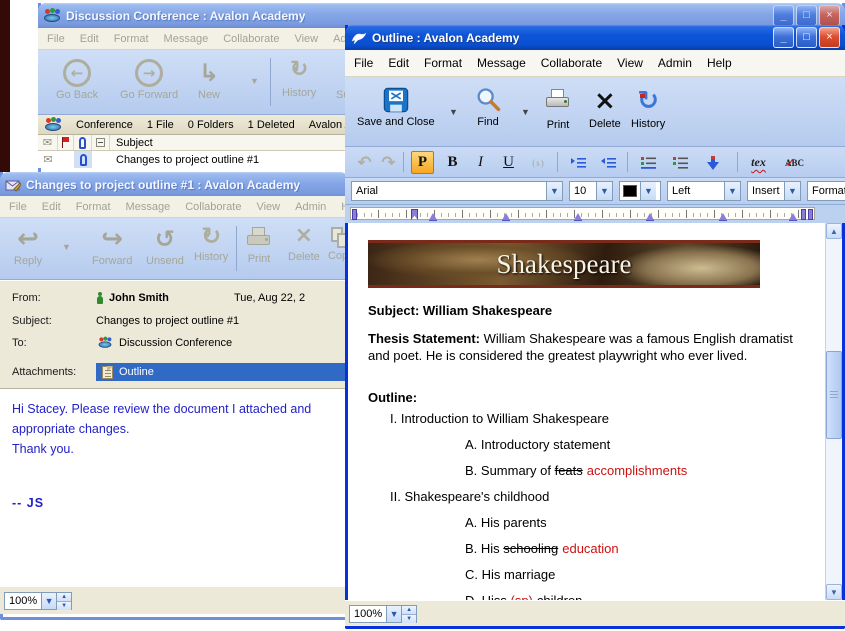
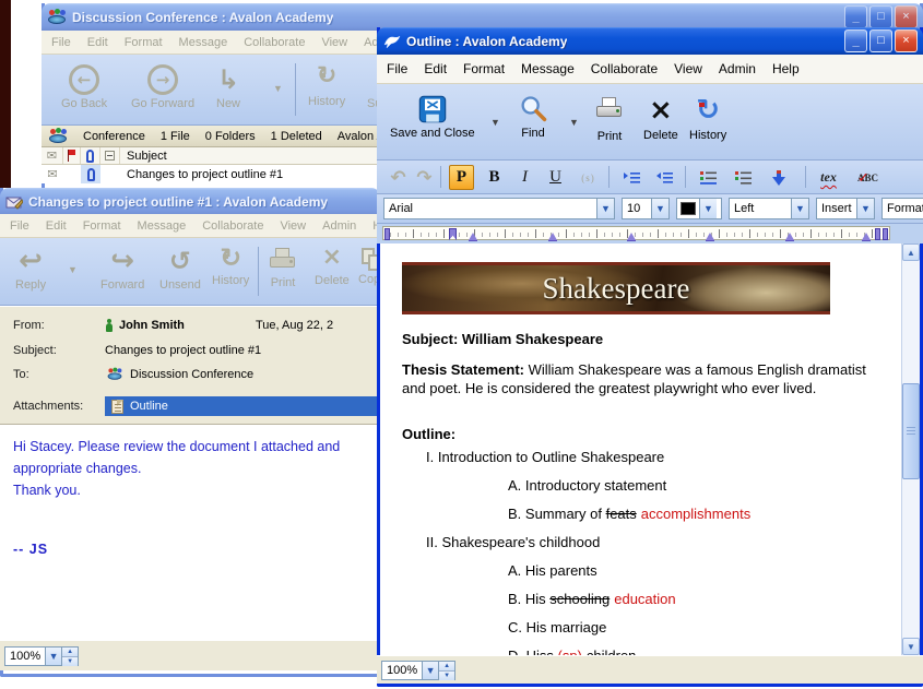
  Discussion Conference : Avalon Academy
  _
  □
  ×
  File
  Edit
  Format
  Message
  Collaborate
  View
  ←
  Go Back
  →
  Go Forward
  ↳
  New
  ▼
  ↻
  History
  Conference
  1 File
  0 Folders
  1 Deleted
  ✉
  Subject
  ✉
  Changes to project outline #1
  Changes to project outline #1 : Avalon Academy
  File
  Edit
  Format
  Message
  Collaborate
  View
  Admin
  ↩
  Reply
  ▼
  ↪
  Forward
  ↺
  Unsend
  ↻
  History
  Print
  ×
  Delete
  Cop
  From:
  John Smith
  Tue, Aug 22, 2
  Subject:
  Changes to project outline #1
  To:
  Discussion Conference
  Attachments:
  Outline
  Hi Stacey. Please review the document I attached and
  appropriate changes.
  Thank you.
  -- JS
  100%
  ▼
  Outline : Avalon Academy
  _
  □
  ×
  File
  Edit
  Format
  Message
  Collaborate
  View
  Admin
  Help
  Save and Close
  ▼
  Find
  ▼
  Print
  ×
  Delete
  ↻
  History
  ↶
  ↷
  P
  B
  I
  U
  (s)
  tex
  ABC
  ✓
  Arial
  ▼
  10
  ▼
  ▼
  Left
  ▼
  Insert
  ▼
  Forma
  Shakespeare
  Subject: William Shakespeare
  Thesis Statement: William Shakespeare was a famous English dramatist and poet. He is considered the greatest playwright who ever lived.
  Outline:
- I. Introduction to William Shakespeare
+ I. Introduction to Outline Shakespeare
  A. Introductory statement
  B. Summary of feats accomplishments
  II. Shakespeare's childhood
  A. His parents
  B. His schooling education
  C. His marriage
  ▲
  ▼
  100%
  ▼
